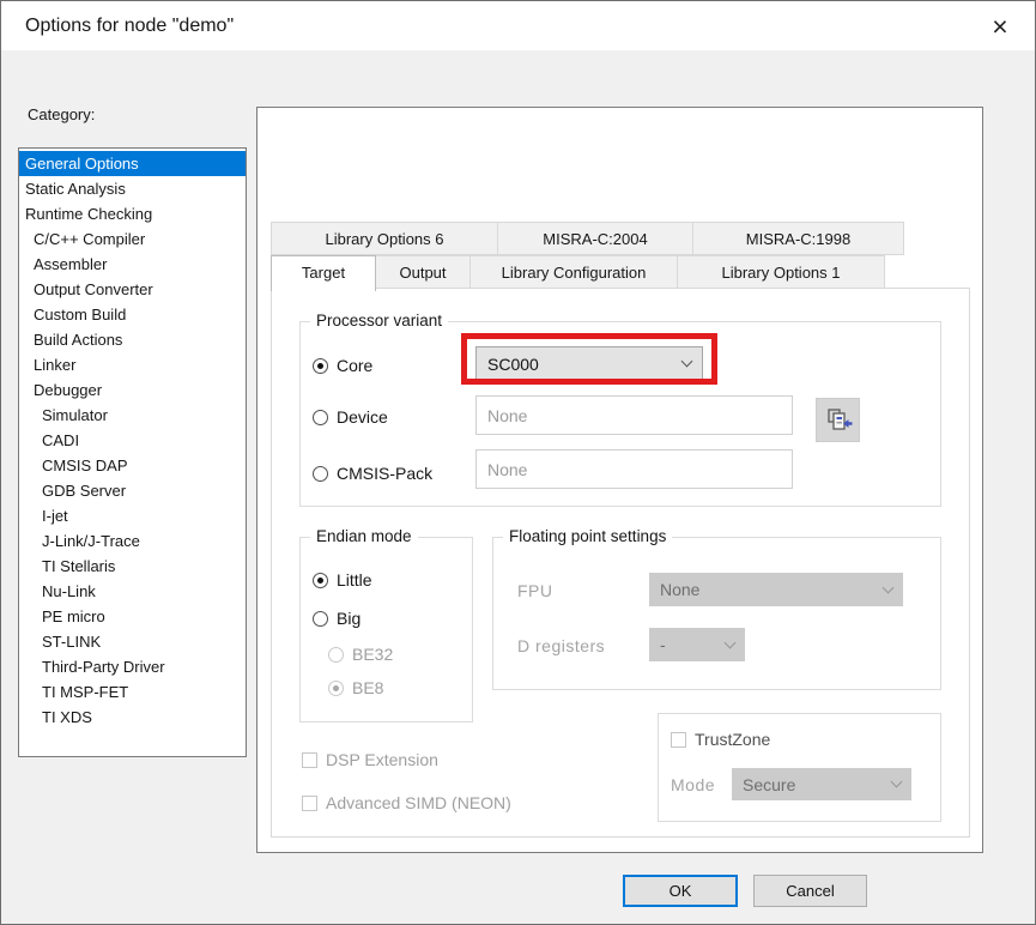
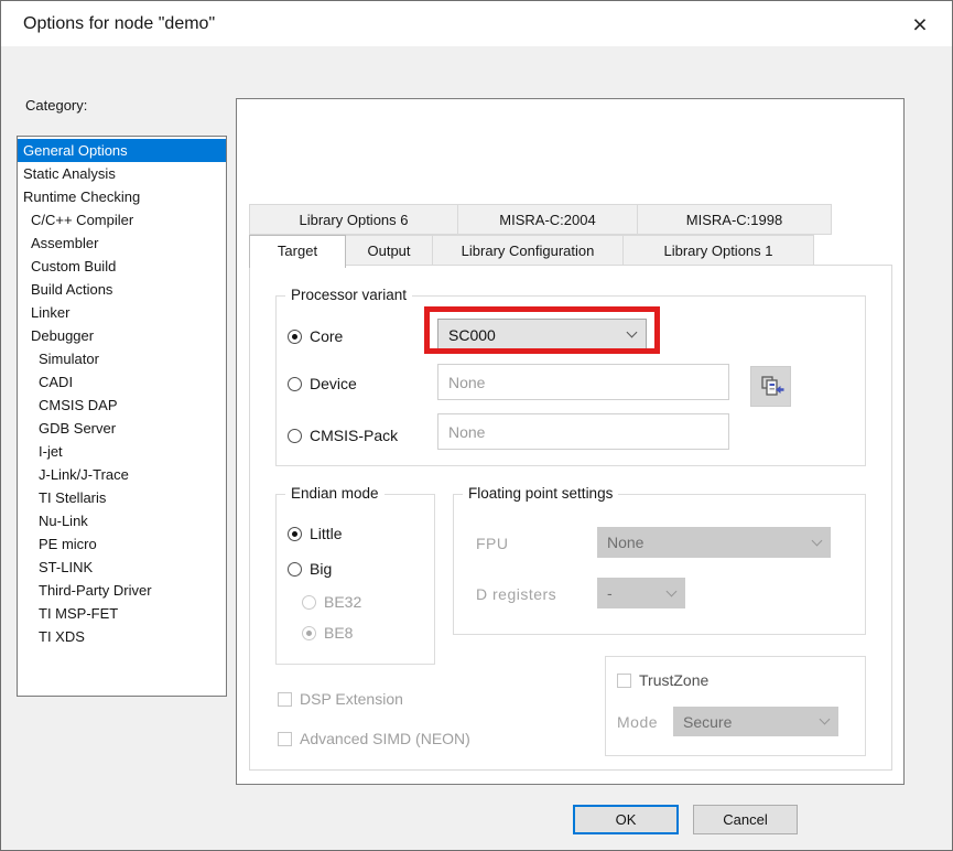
  Options for node "demo"
  ×
  Category:
  General Options
  Static Analysis
  Runtime Checking
  C/C++ Compiler
  Assembler
- Output Converter
  Custom Build
  Build Actions
  Linker
  Debugger
  Simulator
  CADI
  CMSIS DAP
  GDB Server
  I-jet
  J-Link/J-Trace
  TI Stellaris
  Nu-Link
  PE micro
  ST-LINK
  Third-Party Driver
  TI MSP-FET
  TI XDS
  Library Options 6
  MISRA-C:2004
  MISRA-C:1998
  Target
  Output
  Library Configuration
  Library Options 1
  Processor variant
  Core
  SC000
  Device
  None
  CMSIS-Pack
  None
  Endian mode
  Little
  Big
  BE32
  BE8
  Floating point settings
  FPU
  None
  D registers
  -
  DSP Extension
  Advanced SIMD (NEON)
  TrustZone
  Mode
  Secure
  OK
  Cancel
